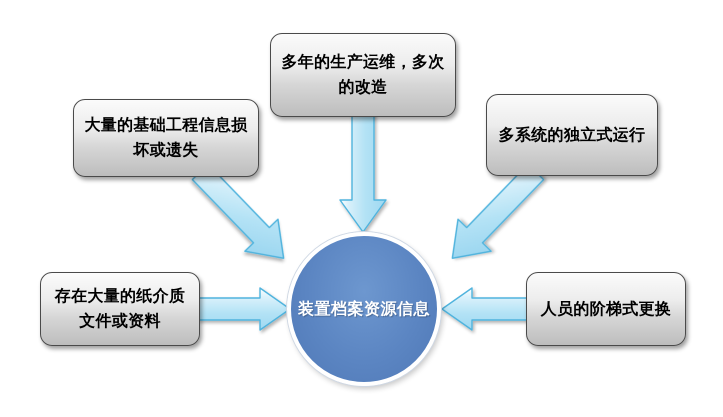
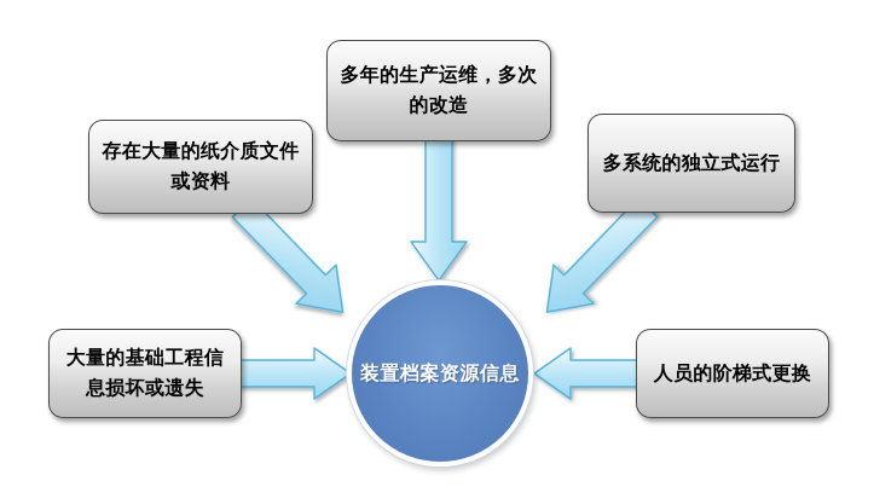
  多年的生产运维，多次的改造
- 大量的基础工程信息损坏或遗失
+ 存在大量的纸介质文件或资料
  多系统的独立式运行
- 存在大量的纸介质文件或资料
+ 大量的基础工程信息损坏或遗失
  人员的阶梯式更换
  装置档案资源信息
